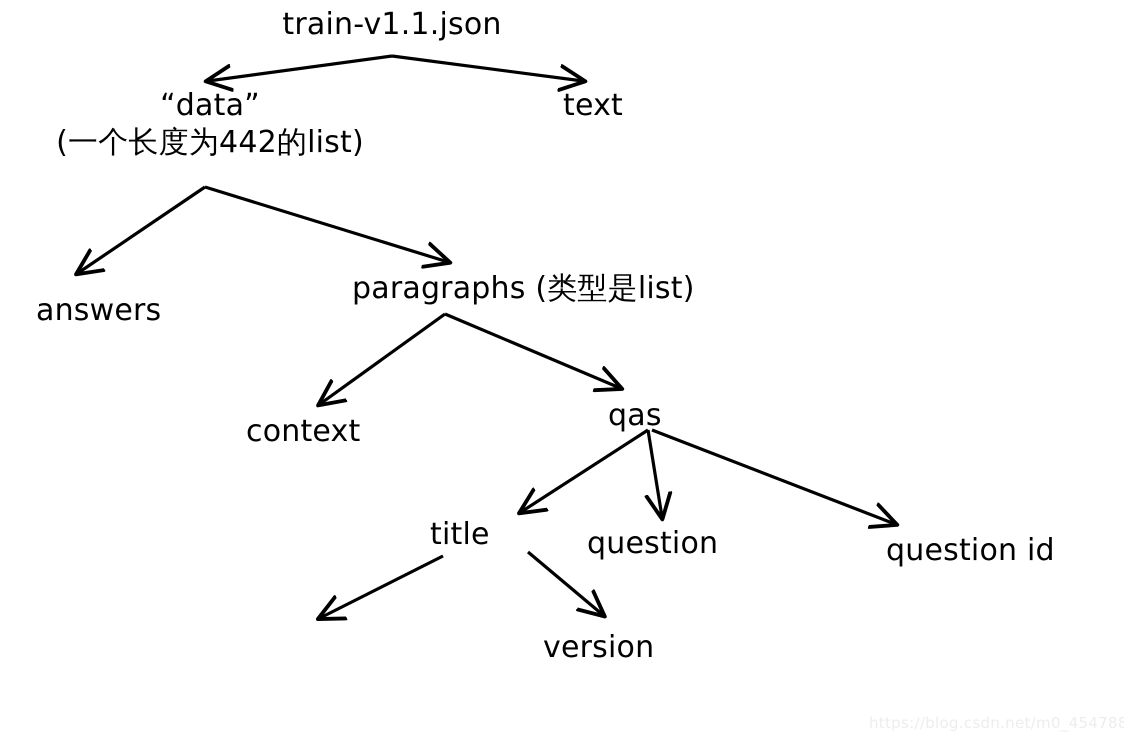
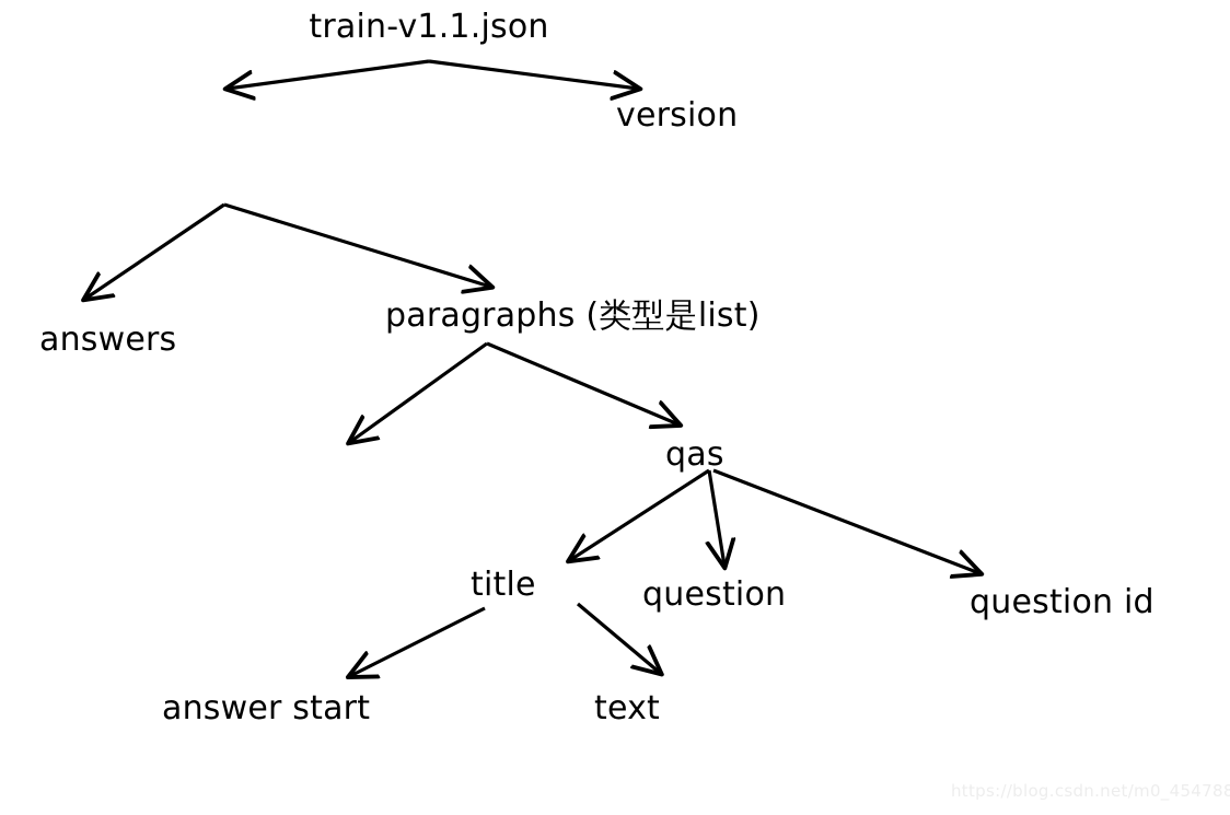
  train-v1.1.json
- “data”
- (一个长度为442的list)
- text
+ version
  answers
  paragraphs (类型是list)
- context
  qas
  title
  question
  question id
+ answer start
- version
+ text
